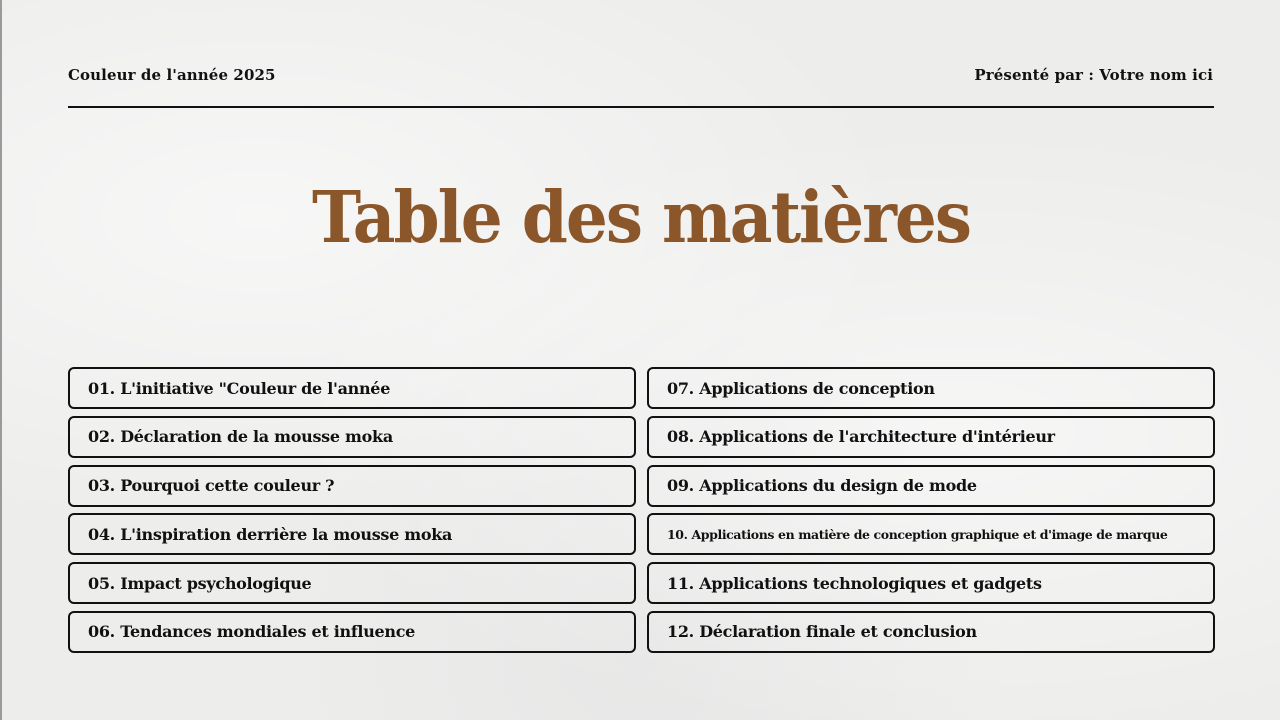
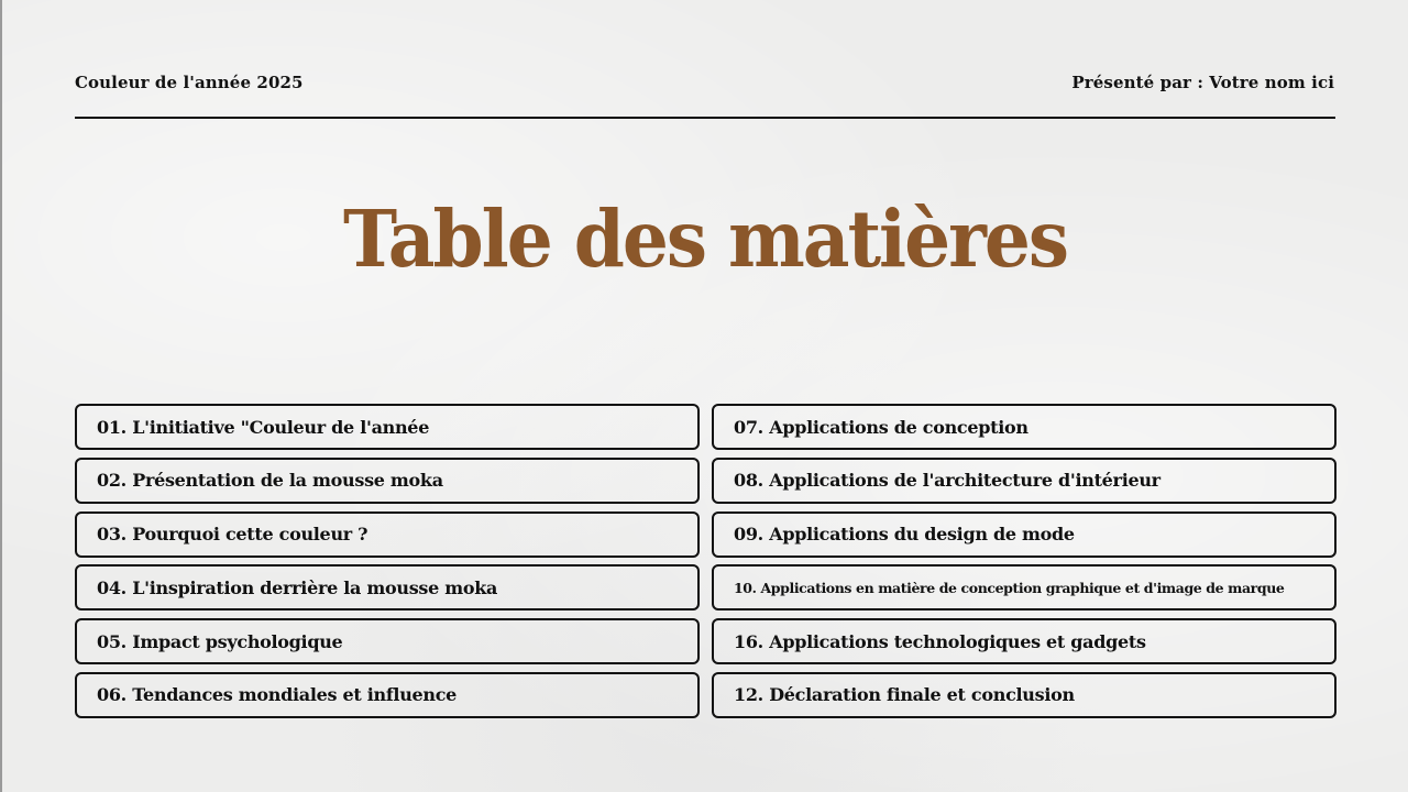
  Couleur de l'année 2025
  Présenté par : Votre nom ici
  Table des matières
  01. L'initiative "Couleur de l'année
- 02. Déclaration de la mousse moka
+ 02. Présentation de la mousse moka
  03. Pourquoi cette couleur ?
  04. L'inspiration derrière la mousse moka
  05. Impact psychologique
  06. Tendances mondiales et influence
  07. Applications de conception
  08. Applications de l'architecture d'intérieur
  09. Applications du design de mode
  10. Applications en matière de conception graphique et d'image de marque
- 11. Applications technologiques et gadgets
+ 16. Applications technologiques et gadgets
  12. Déclaration finale et conclusion
